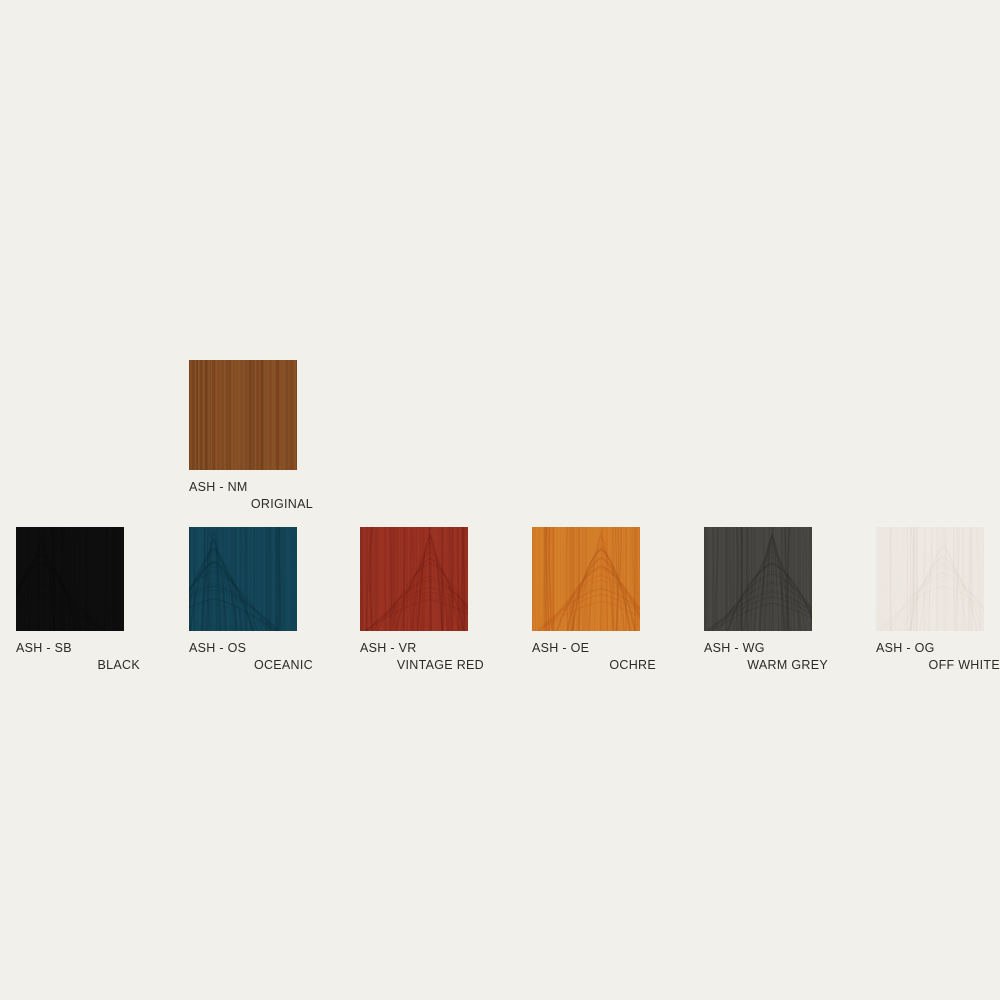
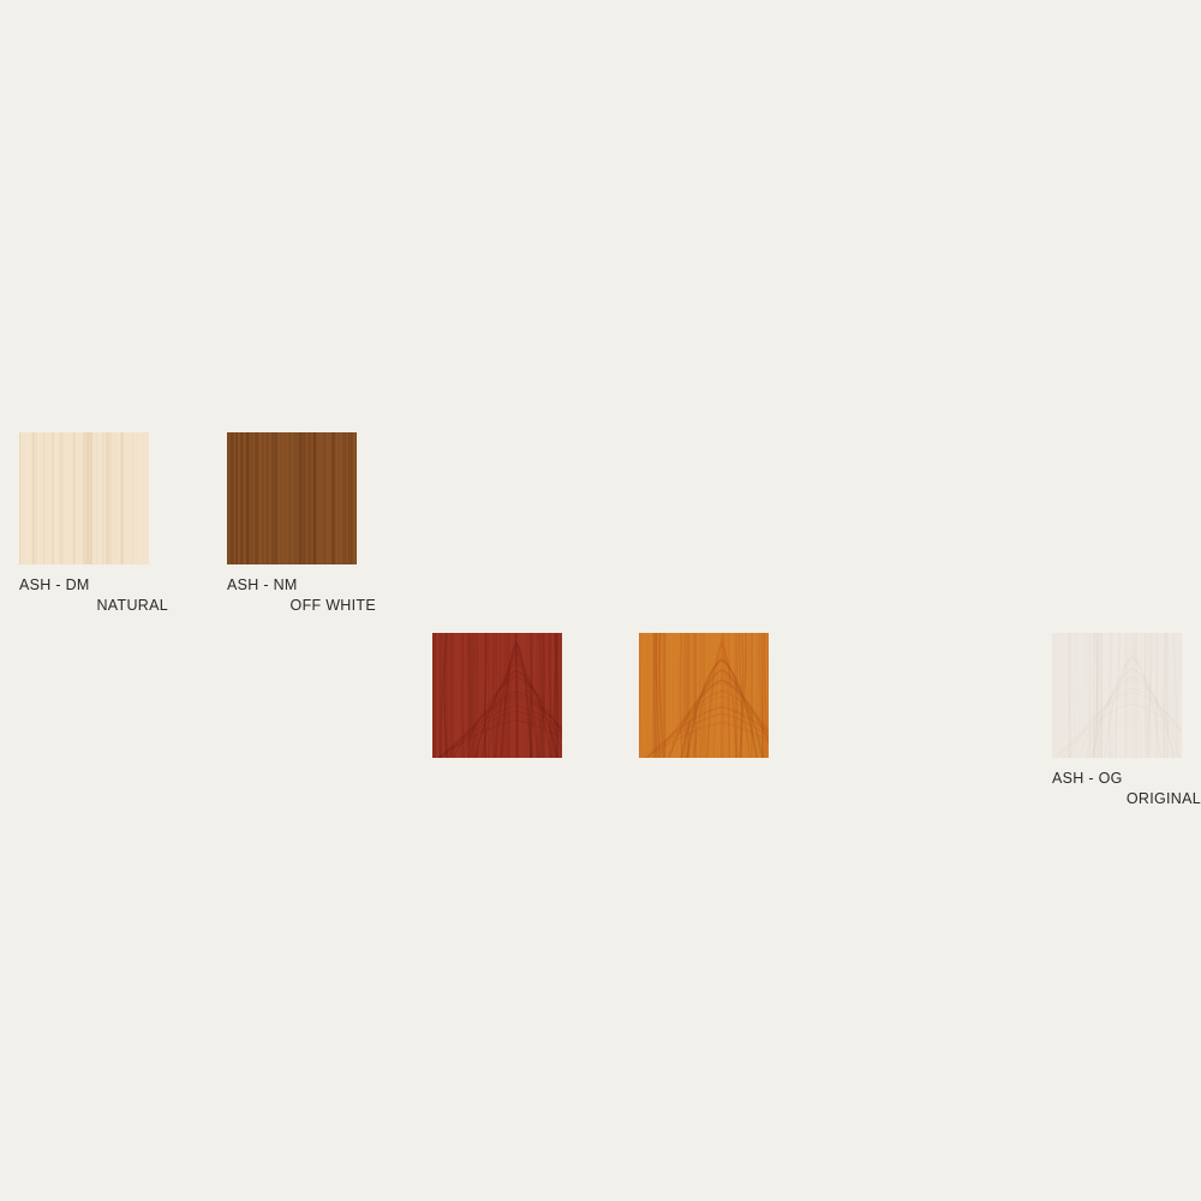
+ ASH - DM
+ NATURAL
  ASH - NM
- ORIGINAL
+ OFF WHITE
- ASH - SB
- BLACK
- ASH - OS
- OCEANIC
- ASH - VR
- VINTAGE RED
- ASH - OE
- OCHRE
- ASH - WG
- WARM GREY
  ASH - OG
- OFF WHITE
+ ORIGINAL
